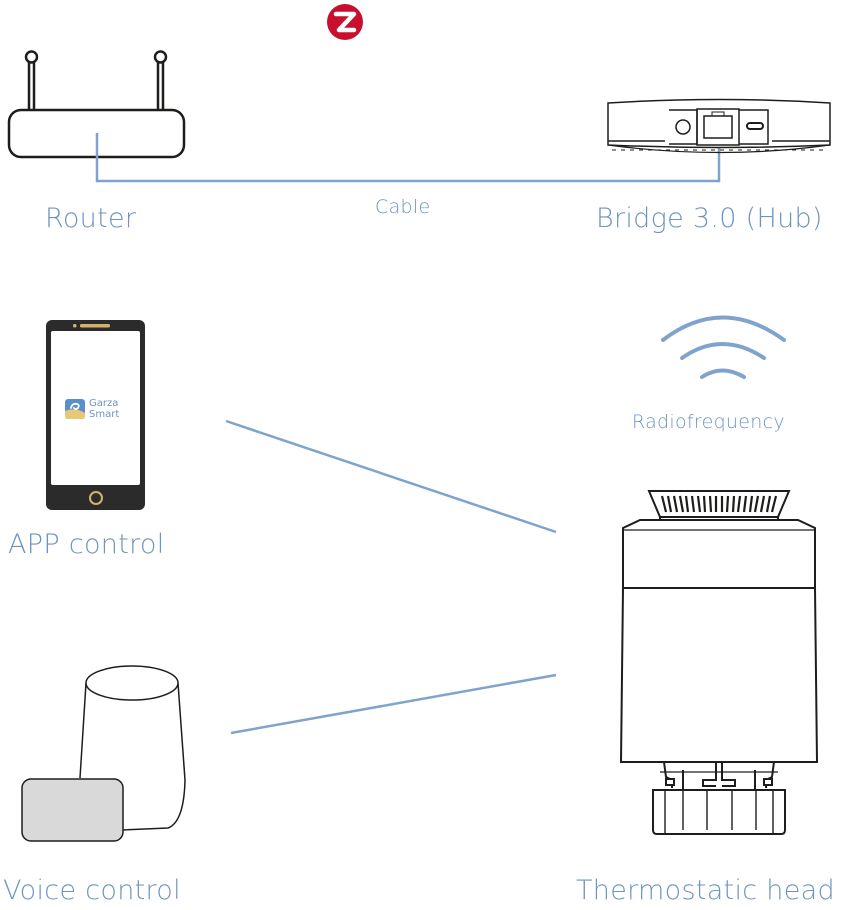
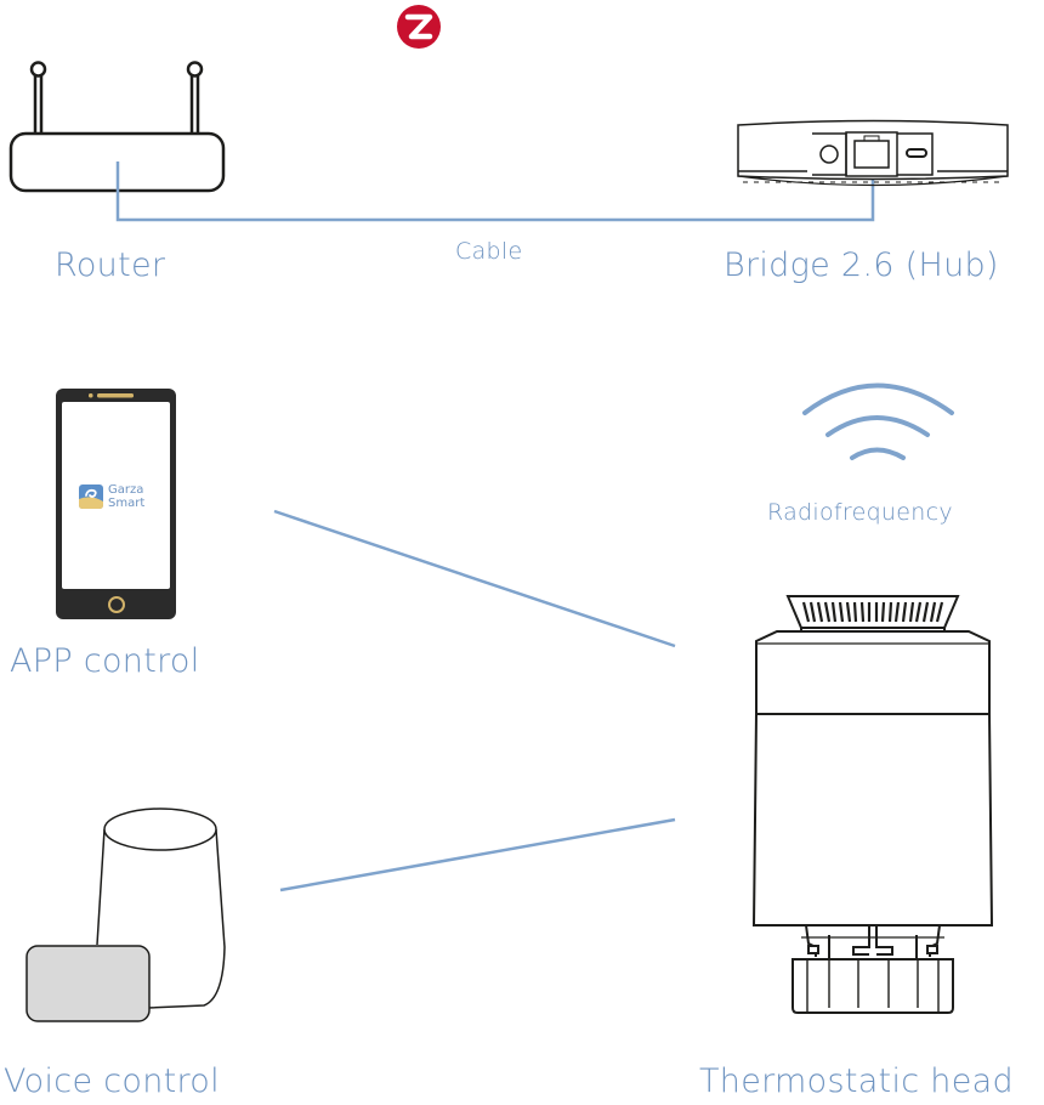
  Garza
  Smart
  Router
  Cable
- Bridge 3.0 (Hub)
+ Bridge 2.6 (Hub)
  Radiofrequency
  APP control
  Voice control
  Thermostatic head
